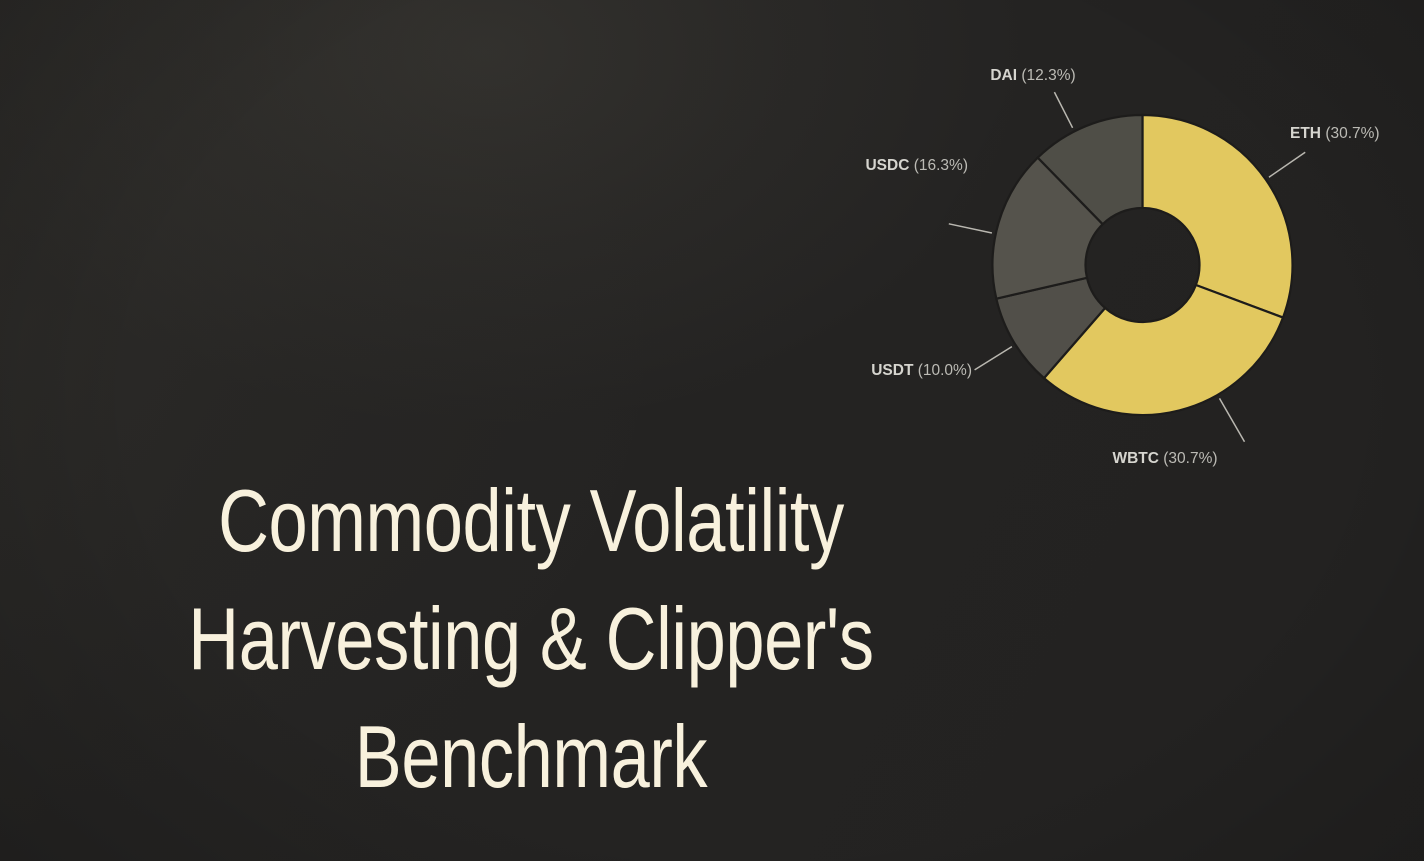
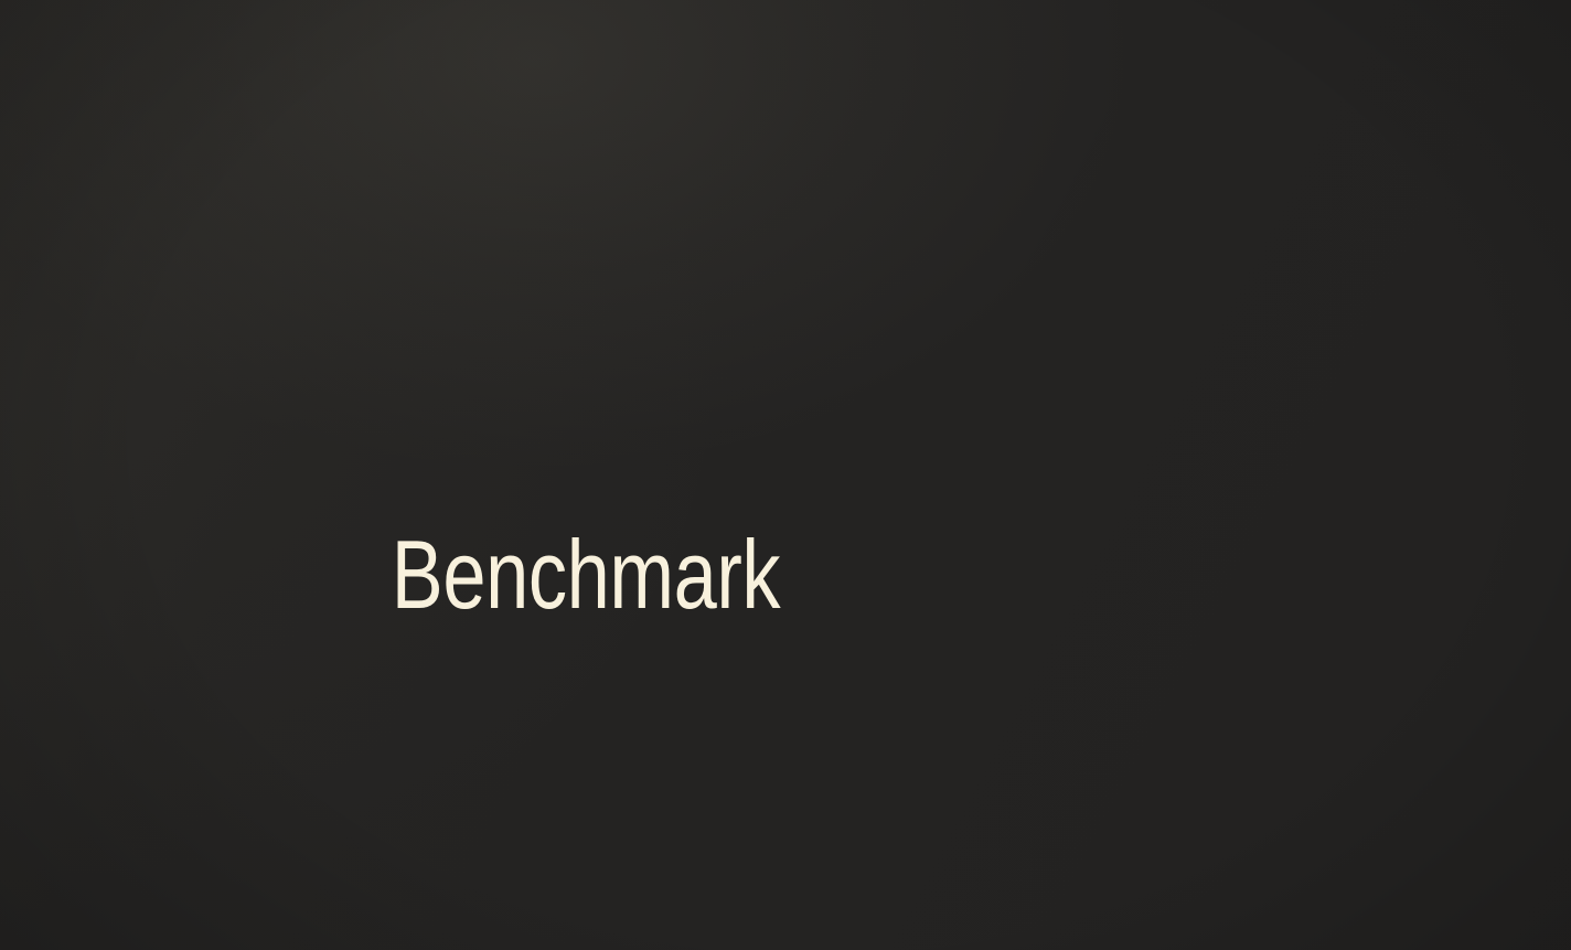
- ETH (30.7%)
- WBTC (30.7%)
- USDT (10.0%)
- USDC (16.3%)
- DAI (12.3%)
- Commodity Volatility
- Harvesting & Clipper's
  Benchmark
